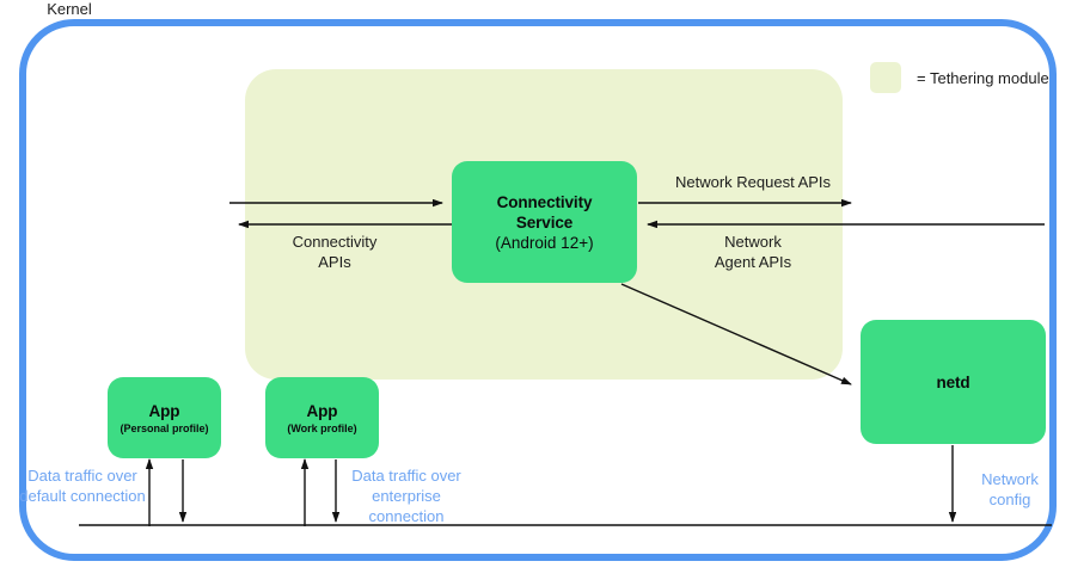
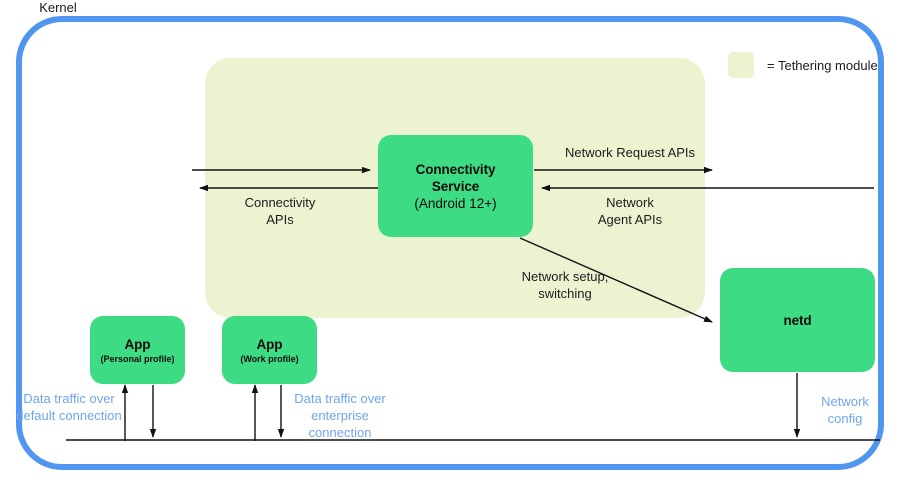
  Connectivity
  Service
  (Android 12+)
  netd
  App
  (Personal profile)
  App
  (Work profile)
  Connectivity
  APIs
  Network Request APIs
  Network
  Agent APIs
+ Network setup,
+ switching
  Data traffic over
  default connection
  Data traffic over
  enterprise connection
  Network
  config
  Kernel
  = Tethering module
